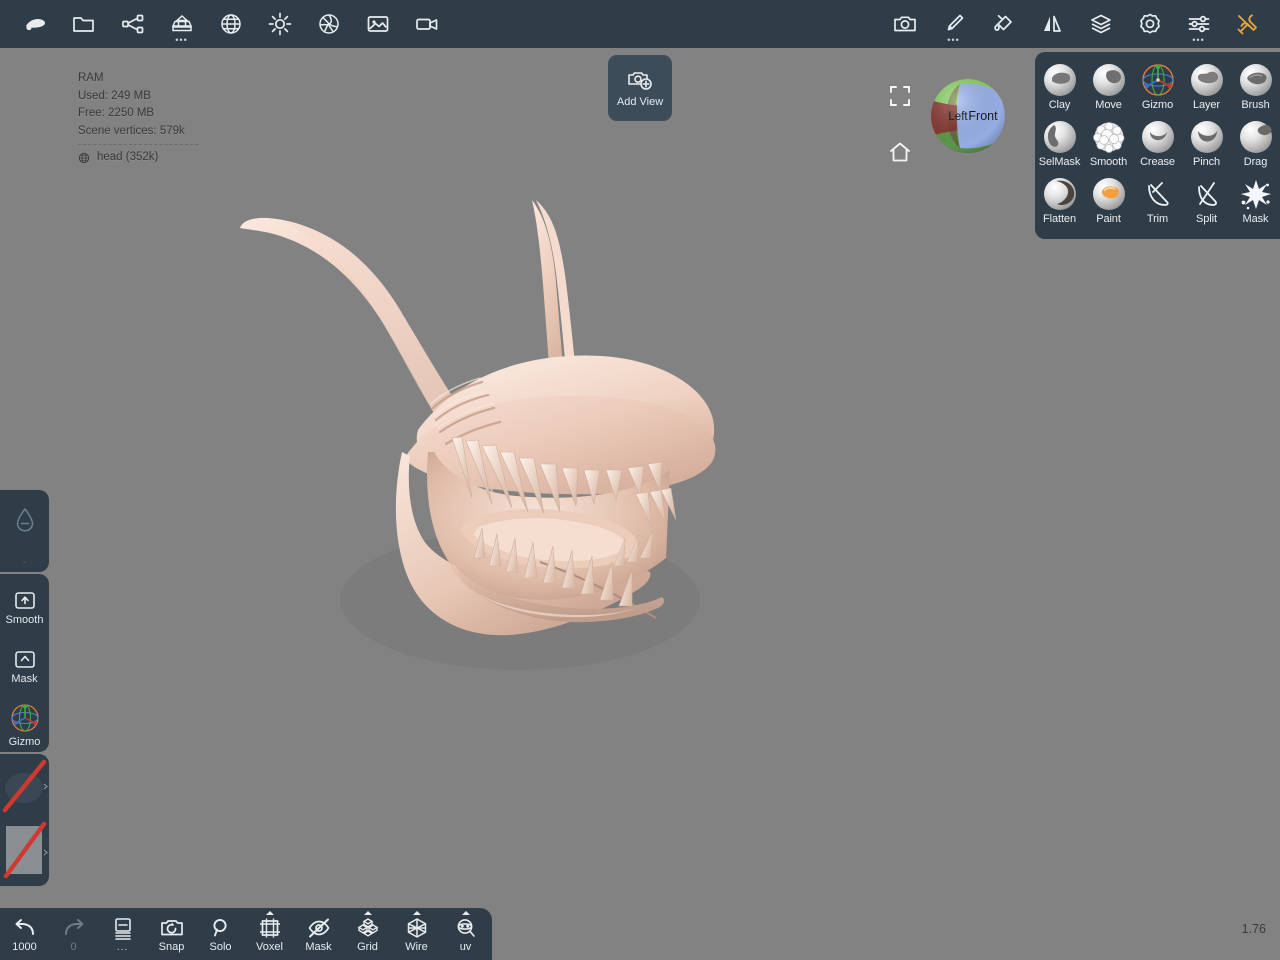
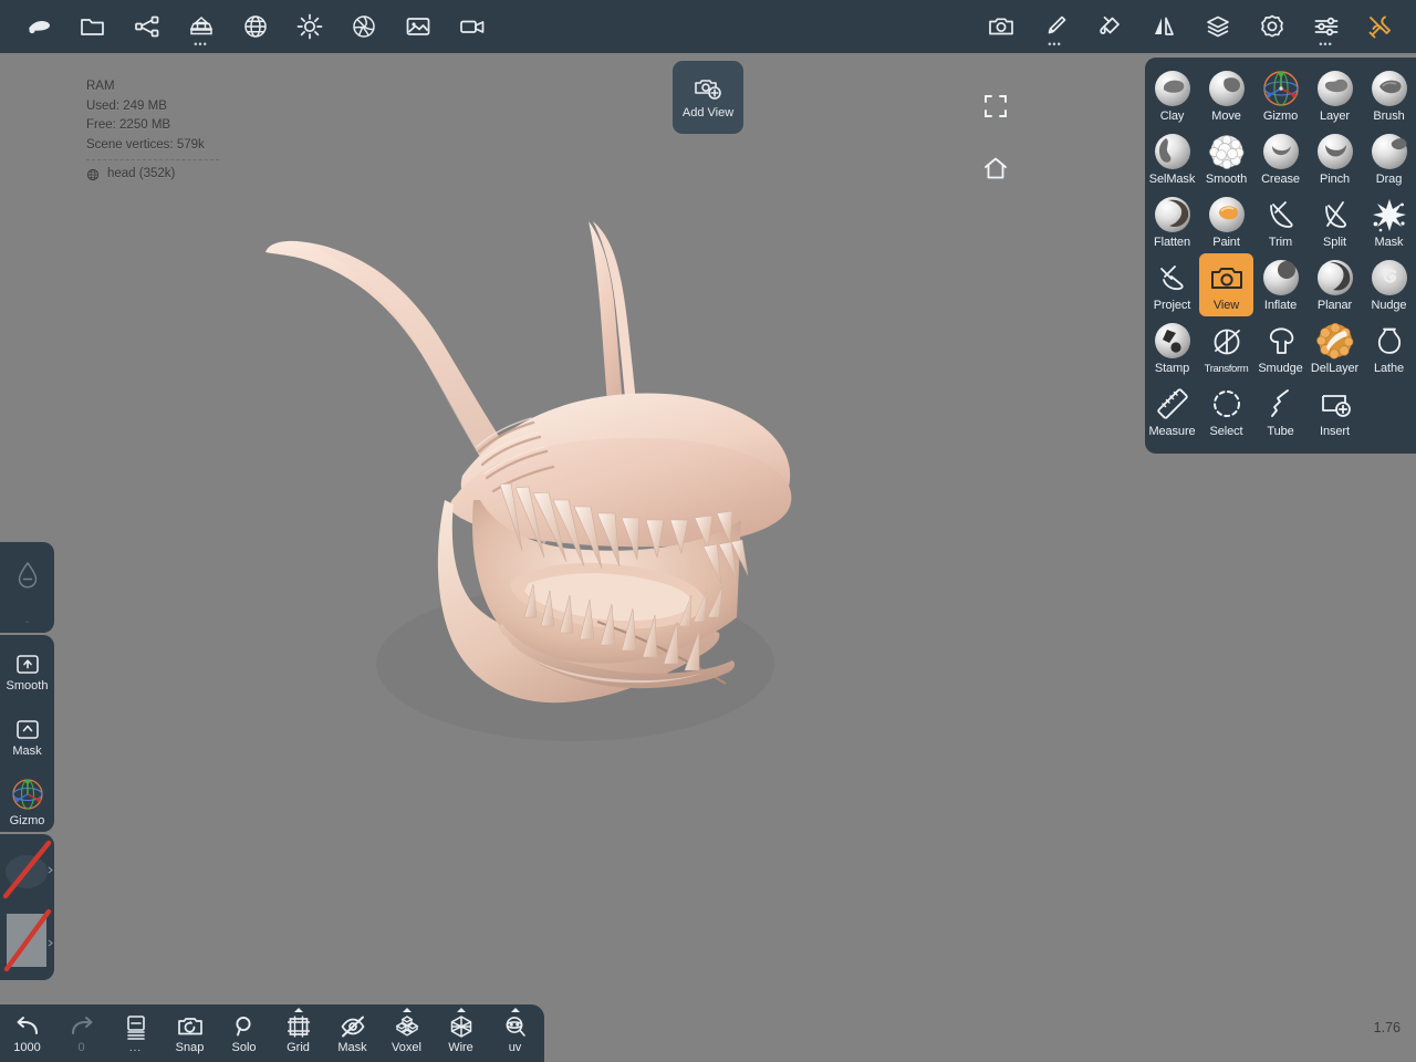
  RAM
  Used: 249 MB
  Free: 2250 MB
  Scene vertices: 579k
  head (352k)
  •••
  •••
  •••
  Add View
- Left
- Front
  Smooth
  Mask
  Gizmo
  1000
  0
  ...
  Snap
  Solo
- Voxel
+ Grid
  Mask
- Grid
+ Voxel
  Wire
  uv
  1.76
  Clay
  Move
  Gizmo
  Layer
  Brush
  SelMask
  Smooth
  Crease
  Pinch
  Drag
  Flatten
  Paint
  Trim
  Split
  Mask
+ Project
+ View
+ Inflate
+ Planar
+ Nudge
+ Stamp
+ Transform
+ Smudge
+ DelLayer
+ Lathe
+ Measure
+ Select
+ Tube
+ Insert
